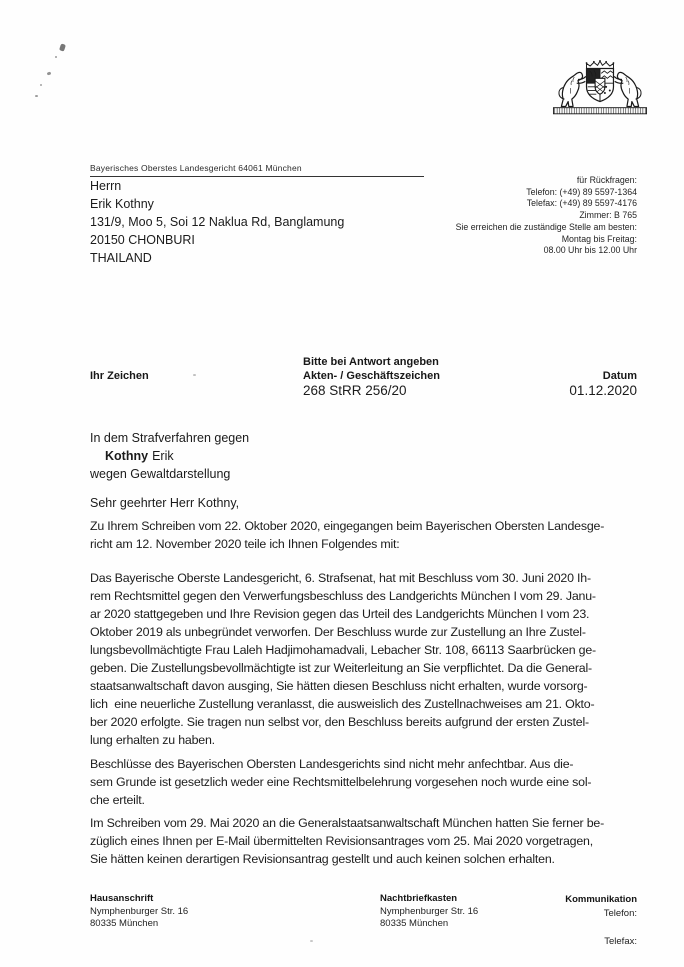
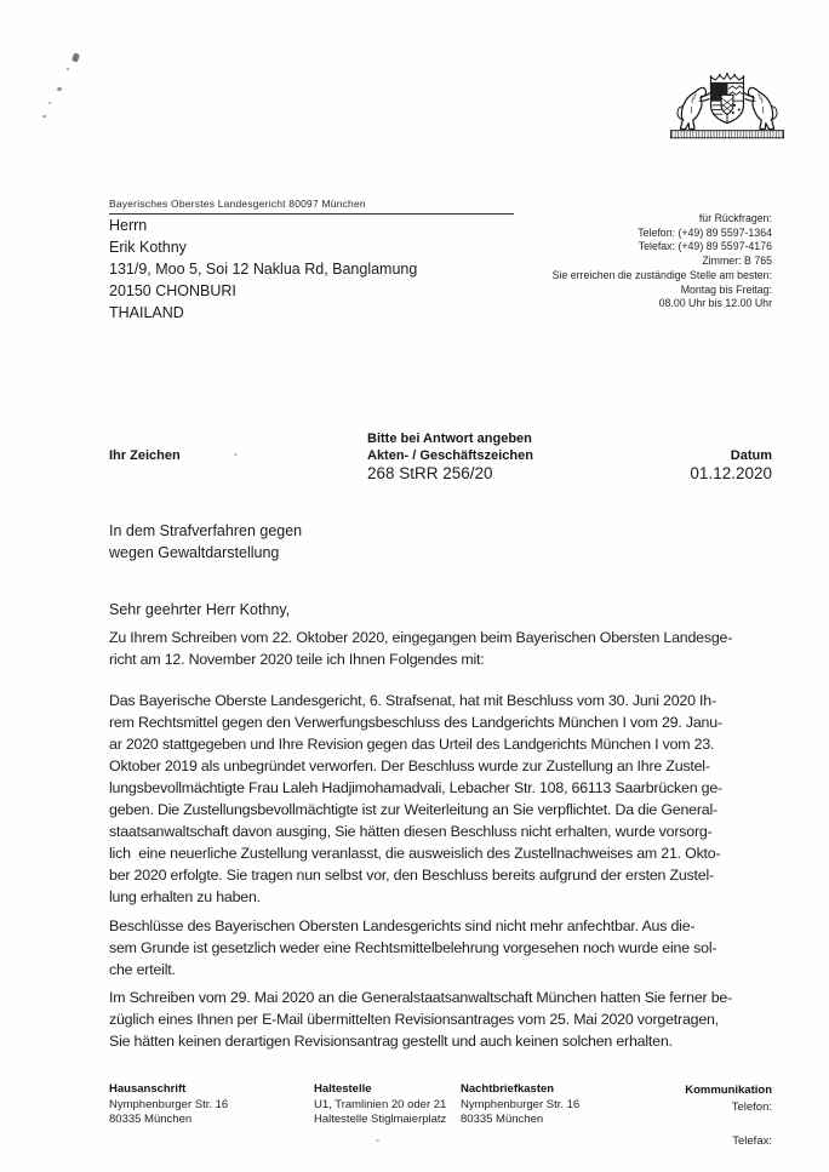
- Bayerisches Oberstes Landesgericht 64061 München
+ Bayerisches Oberstes Landesgericht 80097 München
  Herrn
  Erik Kothny
  131/9, Moo 5, Soi 12 Naklua Rd, Banglamung
  20150 CHONBURI
  THAILAND
  für Rückfragen:
  Telefon: (+49) 89 5597-1364
  Telefax: (+49) 89 5597-4176
  Zimmer: B 765
  Sie erreichen die zuständige Stelle am besten:
  Montag bis Freitag:
  08.00 Uhr bis 12.00 Uhr
  Bitte bei Antwort angeben
  Ihr Zeichen
  Akten- / Geschäftszeichen
  Datum
  268 StRR 256/20
  01.12.2020
  In dem Strafverfahren gegen
- Kothny Erik
  wegen Gewaltdarstellung
  Sehr geehrter Herr Kothny,
  Zu Ihrem Schreiben vom 22. Oktober 2020, eingegangen beim Bayerischen Obersten Landesge-
  richt am 12. November 2020 teile ich Ihnen Folgendes mit:
  Das Bayerische Oberste Landesgericht, 6. Strafsenat, hat mit Beschluss vom 30. Juni 2020 Ih-
  rem Rechtsmittel gegen den Verwerfungsbeschluss des Landgerichts München I vom 29. Janu-
  ar 2020 stattgegeben und Ihre Revision gegen das Urteil des Landgerichts München I vom 23.
  Oktober 2019 als unbegründet verworfen. Der Beschluss wurde zur Zustellung an Ihre Zustel-
  lungsbevollmächtigte Frau Laleh Hadjimohamadvali, Lebacher Str. 108, 66113 Saarbrücken ge-
  geben. Die Zustellungsbevollmächtigte ist zur Weiterleitung an Sie verpflichtet. Da die General-
  staatsanwaltschaft davon ausging, Sie hätten diesen Beschluss nicht erhalten, wurde vorsorg-
  lich eine neuerliche Zustellung veranlasst, die ausweislich des Zustellnachweises am 21. Okto-
  ber 2020 erfolgte. Sie tragen nun selbst vor, den Beschluss bereits aufgrund der ersten Zustel-
  lung erhalten zu haben.
  Beschlüsse des Bayerischen Obersten Landesgerichts sind nicht mehr anfechtbar. Aus die-
  sem Grunde ist gesetzlich weder eine Rechtsmittelbelehrung vorgesehen noch wurde eine sol-
  che erteilt.
  Im Schreiben vom 29. Mai 2020 an die Generalstaatsanwaltschaft München hatten Sie ferner be-
  züglich eines Ihnen per E-Mail übermittelten Revisionsantrages vom 25. Mai 2020 vorgetragen,
  Sie hätten keinen derartigen Revisionsantrag gestellt und auch keinen solchen erhalten.
  Hausanschrift
  Nymphenburger Str. 16
  80335 München
+ Haltestelle
+ U1, Tramlinien 20 oder 21
+ Haltestelle Stiglmaierplatz
  Nachtbriefkasten
  Nymphenburger Str. 16
  80335 München
  Kommunikation
  Telefon:
  Telefax:
